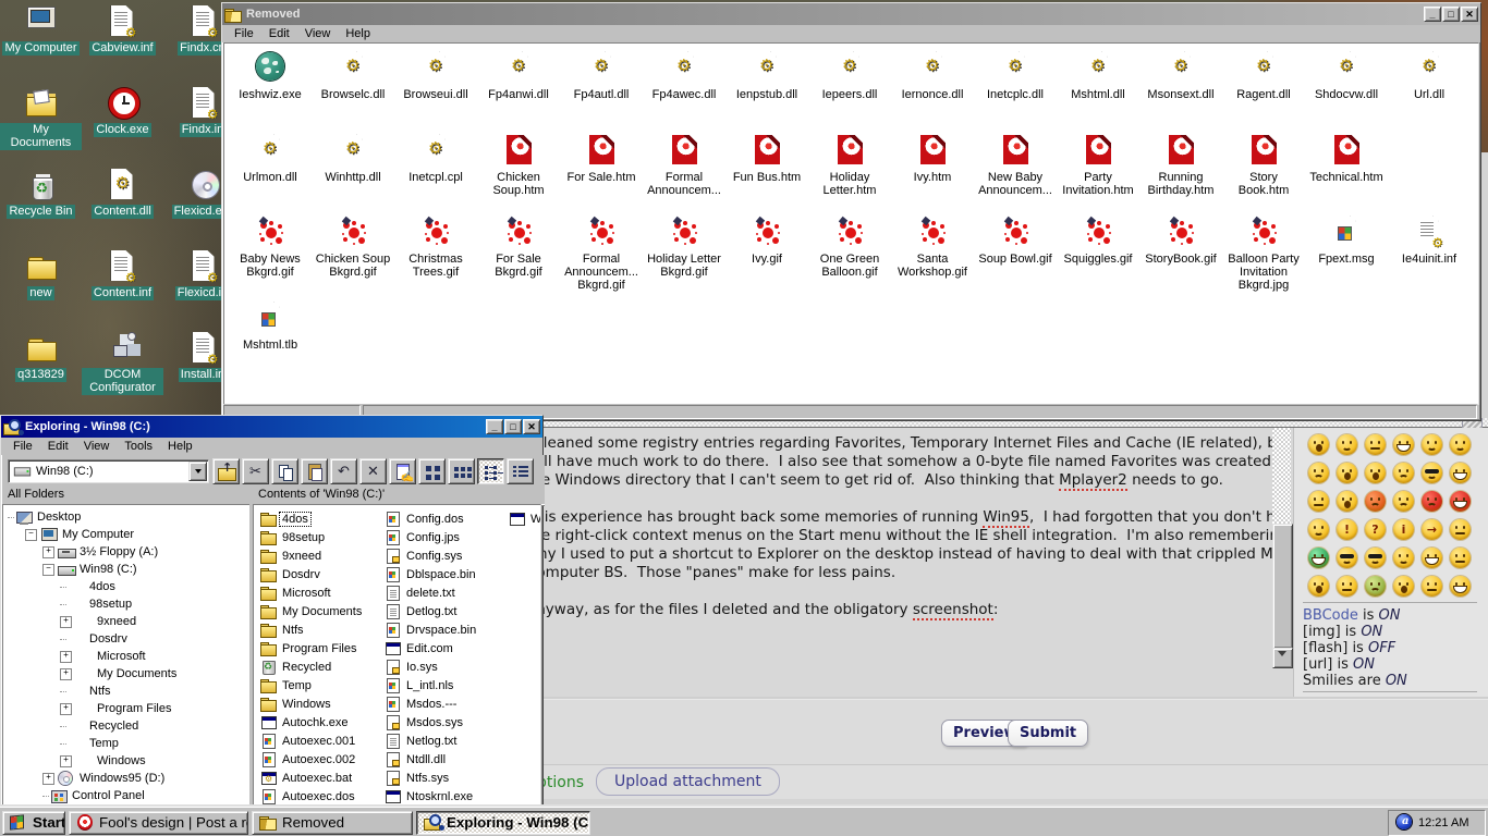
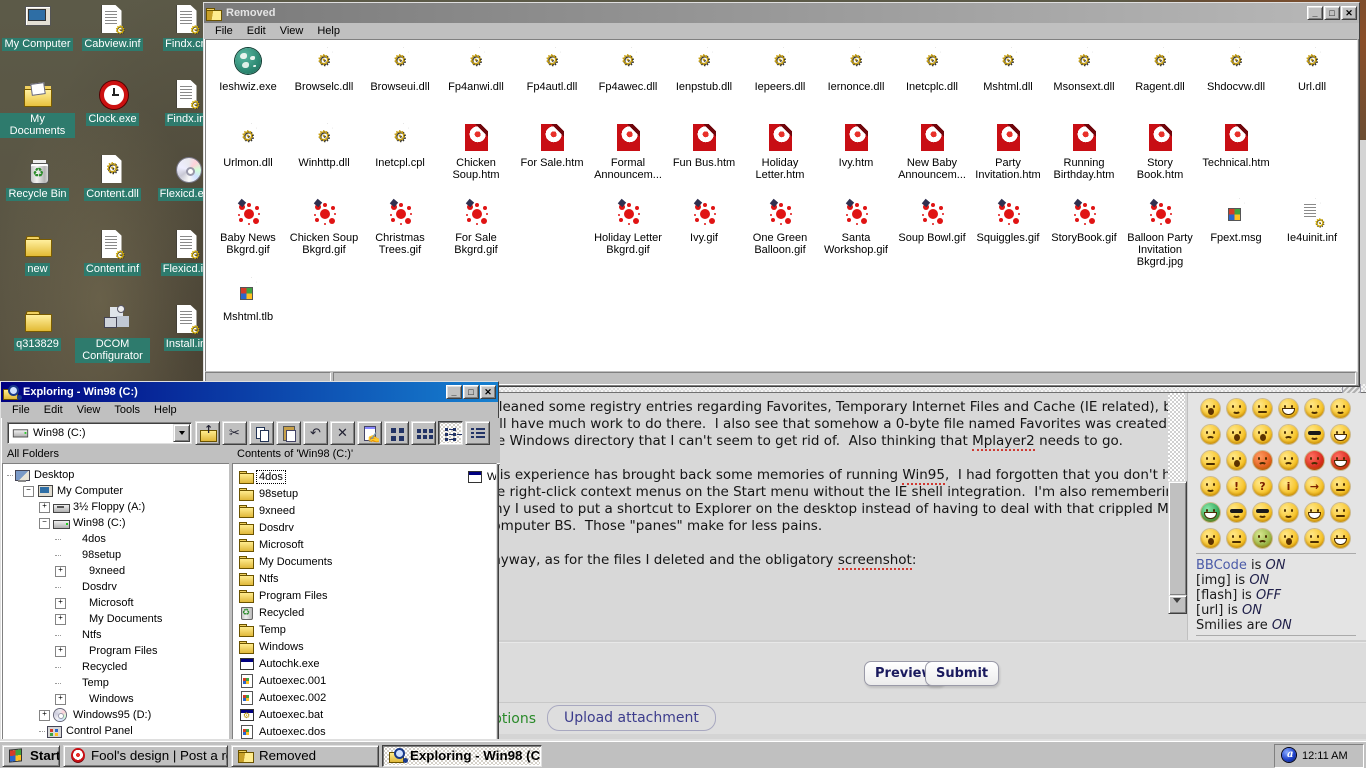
  My Computer
  Cabview.inf
  Findx.c
  My Documents
  Clock.exe
  Findx.i
  Recycle Bin
  Content.dll
  Flexicd.e
  new
  Content.inf
  Flexicd.i
  q313829
  DCOM Configurator
  Install.i
  leaned some registry entries regarding Favorites, Temporary Internet Files and Cache (IE related),
  ll have much work to do there. I also see that somehow a 0-byte file named Favorites was created
  e Windows directory that I can't seem to get rid of. Also thinking that Mplayer2 needs to go.
  is experience has brought back some memories of running Win95, I had forgotten that you don't h
  e right-click context menus on the Start menu without the IE shell integration. I'm also rememberi
  y I used to put a shortcut to Explorer on the desktop instead of having to deal with that crippled M
  mputer BS. Those "panes" make for less pains.
  yway, as for the files I deleted and the obligatory screenshot:
  BBCode is ON
  [img] is ON
  [flash] is OFF
  [url] is ON
  Smilies are ON
  Previe
  Submit
  tions
  Upload attachment
  Removed
  _
  □
  ✕
  File
  Edit
  View
  Help
  Ieshwiz.exe
  Browselc.dll
  Browseui.dll
  Fp4anwi.dll
  Fp4autl.dll
  Fp4awec.dll
  Ienpstub.dll
  Iepeers.dll
  Iernonce.dll
  Inetcplc.dll
  Mshtml.dll
  Msonsext.dll
  Ragent.dll
  Shdocvw.dll
  Url.dll
  Urlmon.dll
  Winhttp.dll
  Inetcpl.cpl
  Chicken Soup.htm
  For Sale.htm
  Formal Announcem...
  Fun Bus.htm
  Holiday Letter.htm
  Ivy.htm
  New Baby Announcem...
  Party Invitation.htm
  Running Birthday.htm
  Story Book.htm
  Technical.htm
  Baby News Bkgrd.gif
  Chicken Soup Bkgrd.gif
  Christmas Trees.gif
  For Sale Bkgrd.gif
- Formal Announcem... Bkgrd.gif
  Holiday Letter Bkgrd.gif
  Ivy.gif
  One Green Balloon.gif
  Santa Workshop.gif
  Soup Bowl.gif
  Squiggles.gif
  StoryBook.gif
  Balloon Party Invitation Bkgrd.jpg
  Fpext.msg
  Ie4uinit.inf
  Mshtml.tlb
  Exploring - Win98 (C:)
  _
  □
  ✕
  File
  Edit
  View
  Tools
  Help
  Win98 (C:)
  ✂
  ↶
  ✕
  All Folders
  Contents of 'Win98 (C:)'
  Desktop
  −
  My Computer
  +
  3½ Floppy (A:)
  −
  Win98 (C:)
  4dos
  98setup
  +
  9xneed
  Dosdrv
  +
  Microsoft
  +
  My Documents
  Ntfs
  +
  Program Files
  Recycled
  Temp
  +
  Windows
  +
  Windows95 (D:)
  Control Panel
  4dos
  98setup
  9xneed
  Dosdrv
  Microsoft
  My Documents
  Ntfs
  Program Files
  Recycled
  Temp
  Windows
  Autochk.exe
  Autoexec.001
  Autoexec.002
  Autoexec.bat
  Autoexec.dos
- Config.dos
- Config.jps
- Config.sys
- Dblspace.bin
- delete.txt
- Detlog.txt
- Drvspace.bin
- Edit.com
- Io.sys
- L_intl.nls
- Msdos.---
- Msdos.sys
- Netlog.txt
- Ntdll.dll
- Ntfs.sys
- Ntoskrnl.exe
  Start
  Fool's design | Post a r
  Removed
  Exploring - Win98 (C
- 12:21 AM
+ 12:11 AM
